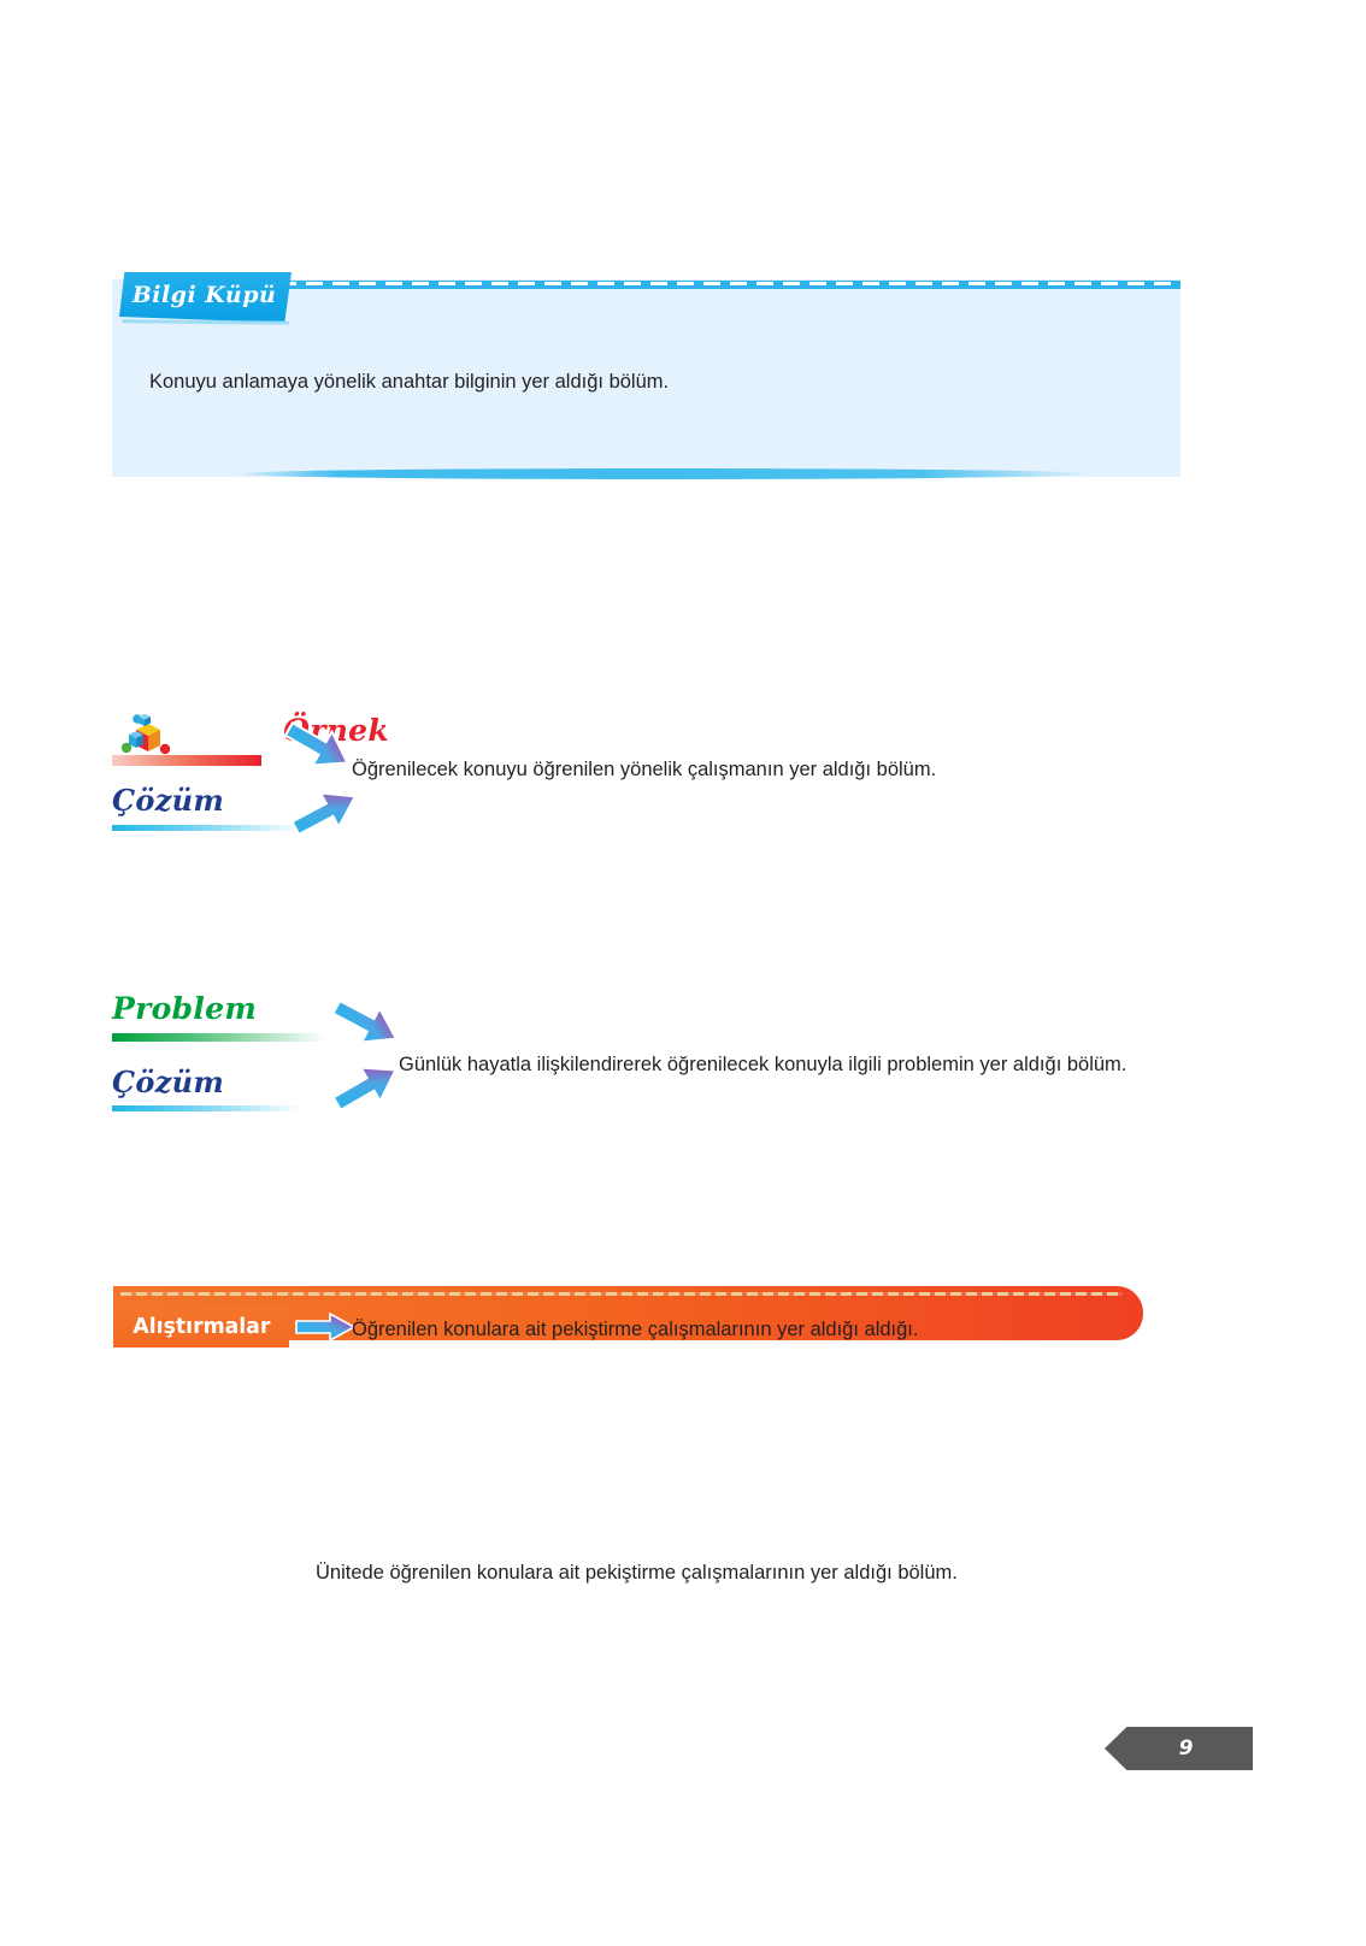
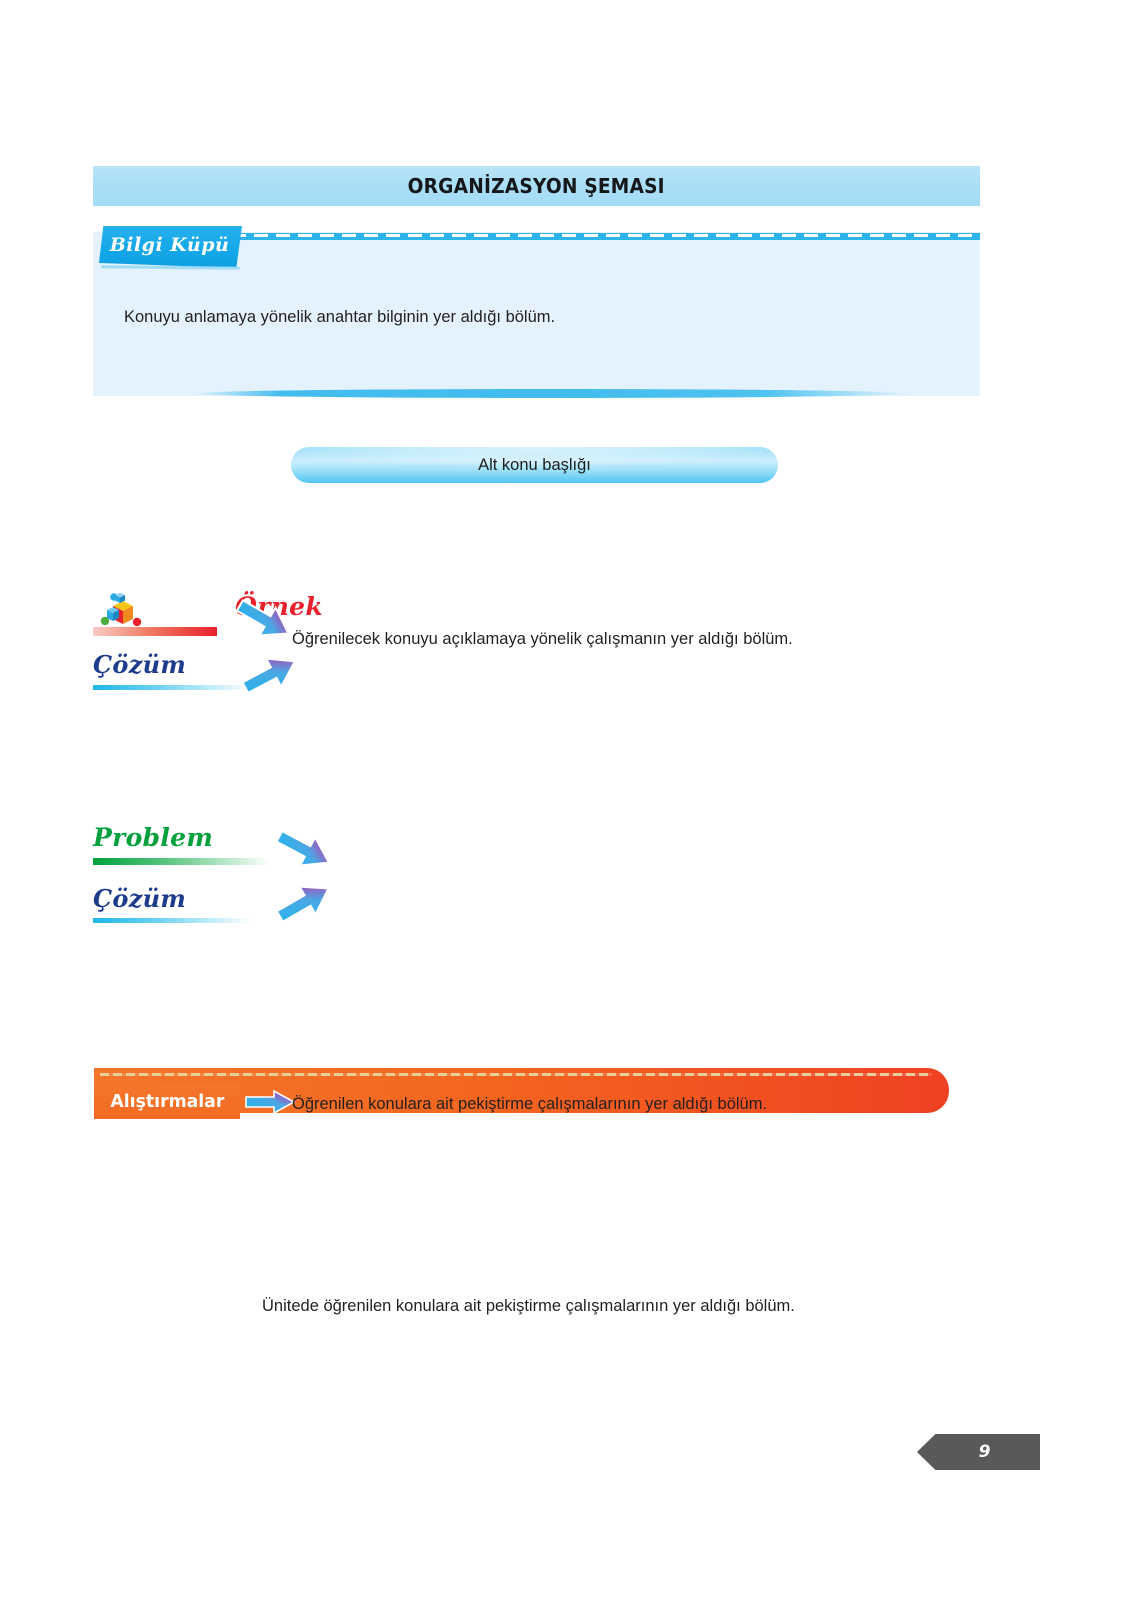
+ ORGANİZASYON ŞEMASI
  Bilgi Küpü
  Konuyu anlamaya yönelik anahtar bilginin yer aldığı bölüm.
+ Alt konu başlığı
  rnek
  Çözüm
- Öğrenilecek konuyu öğrenilen yönelik çalışmanın yer aldığı bölüm.
+ Öğrenilecek konuyu açıklamaya yönelik çalışmanın yer aldığı bölüm.
  Problem
  Çözüm
- Günlük hayatla ilişkilendirerek öğrenilecek konuyla ilgili problemin yer aldığı bölüm.
  Alıştırmalar
- Öğrenilen konulara ait pekiştirme çalışmalarının yer aldığı aldığı.
+ Öğrenilen konulara ait pekiştirme çalışmalarının yer aldığı bölüm.
  Ünitede öğrenilen konulara ait pekiştirme çalışmalarının yer aldığı bölüm.
  9
